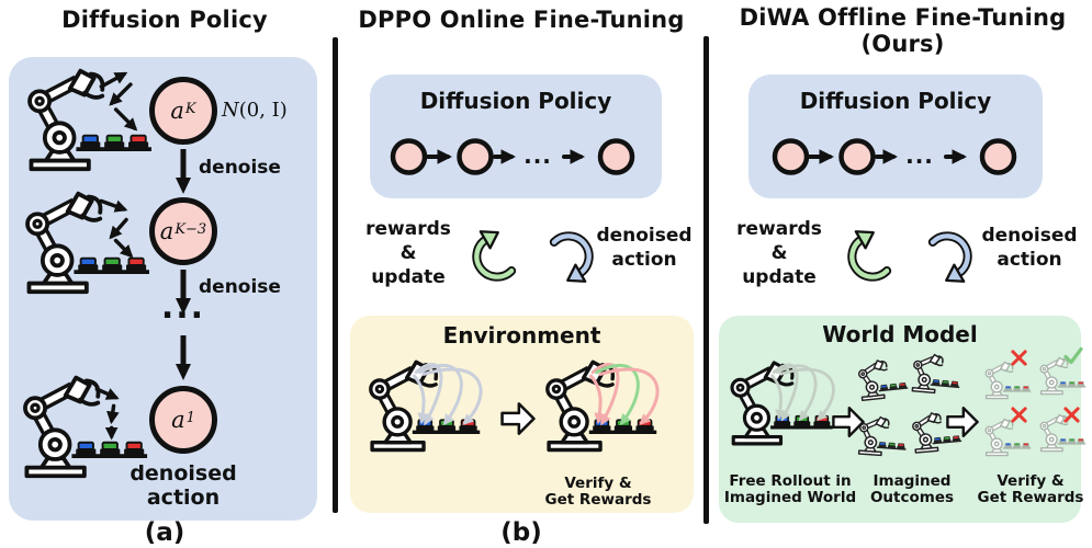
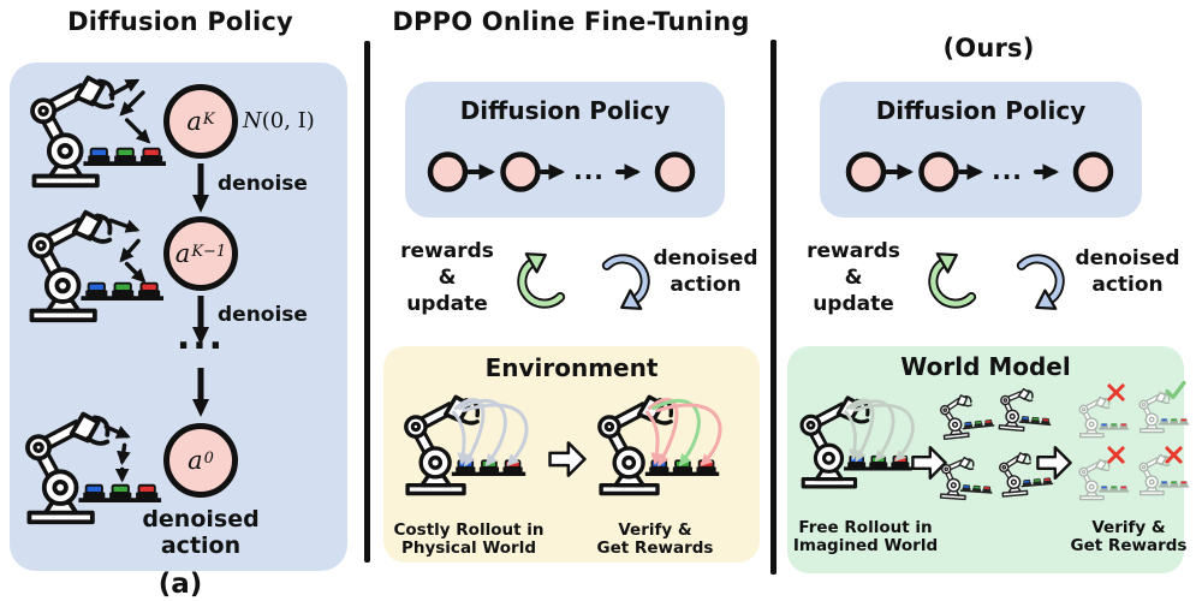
  Diffusion Policy
  a
  K
  N(0, I)
  denoise
  a
- K−3
+ K−1
  denoise
  ...
  a
- 1
+ 0
  denoised
  action
  (a)
  DPPO Online Fine-Tuning
  Diffusion Policy
  ...
  rewards
  &
  update
  denoised
  action
  Environment
+ Costly Rollout in
+ Physical World
  Verify &
  Get Rewards
- (b)
- DiWA Offline Fine-Tuning
  (Ours)
  Diffusion Policy
  ...
  rewards
  &
  update
  denoised
  action
  World Model
  Free Rollout in
  Imagined World
- Imagined
- Outcomes
  Verify &
  Get Rewards
